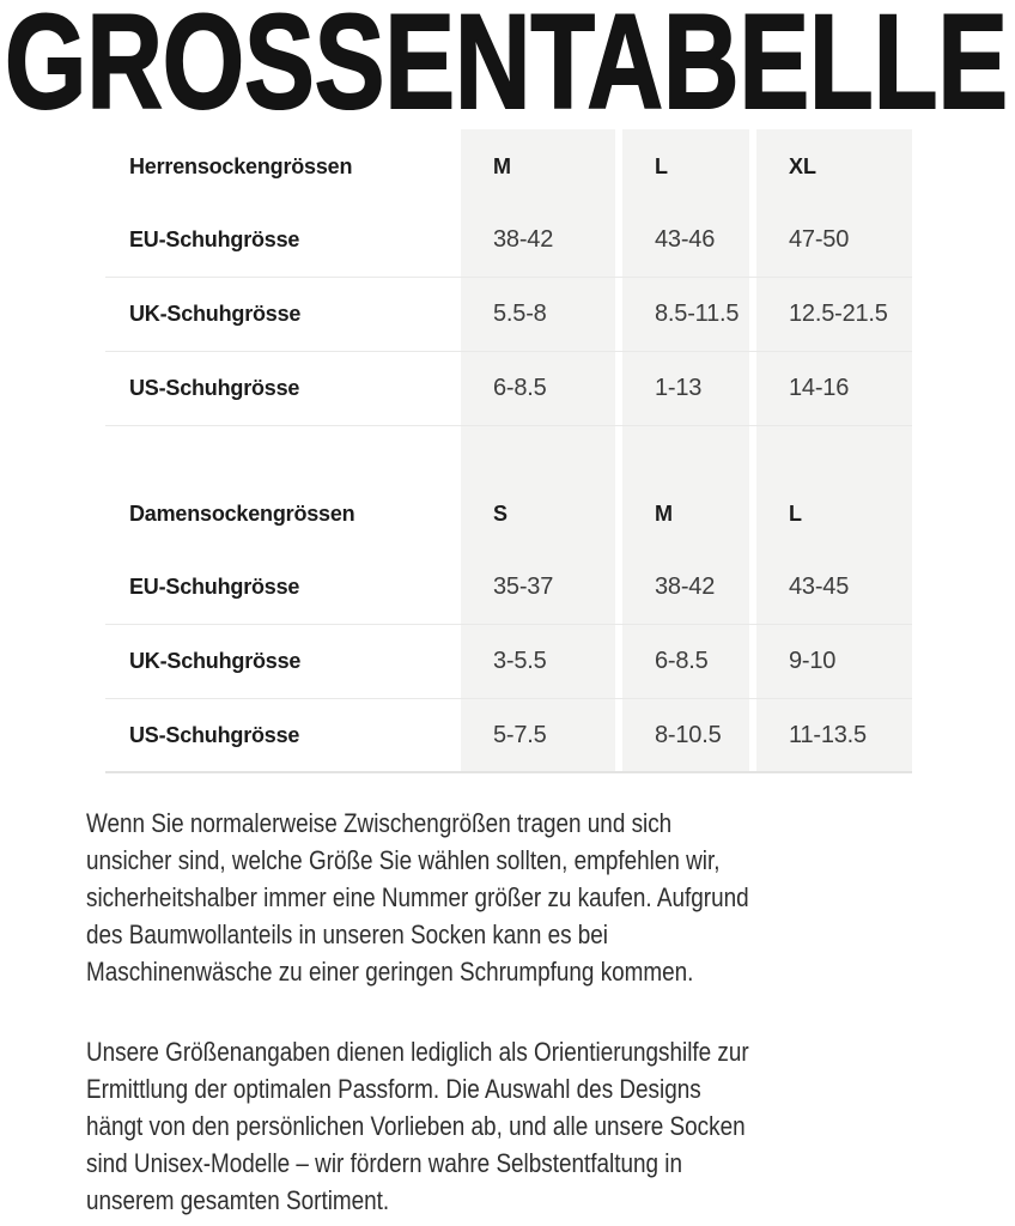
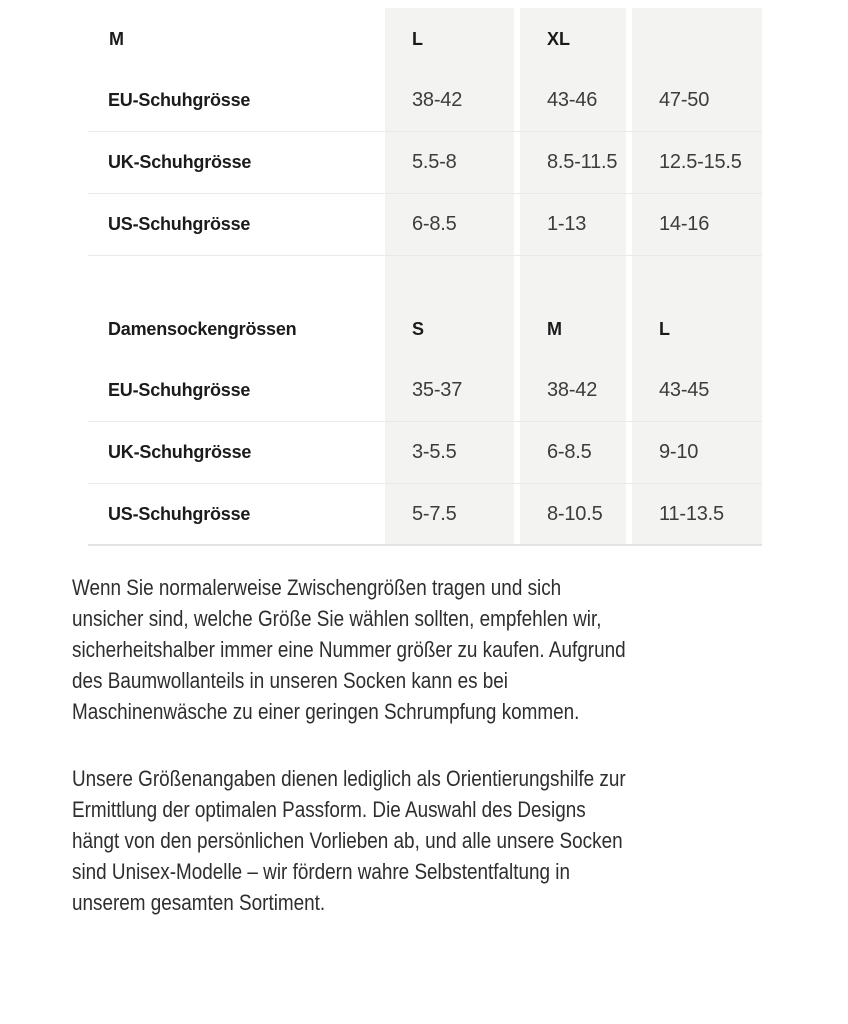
- GROSSENTABELLE
- Herrensockengrössen
  M
  L
  XL
  EU-Schuhgrösse
  38-42
  43-46
  47-50
  UK-Schuhgrösse
  5.5-8
  8.5-11.5
- 12.5-21.5
+ 12.5-15.5
  US-Schuhgrösse
  6-8.5
  1-13
  14-16
  Damensockengrössen
  S
  M
  L
  EU-Schuhgrösse
  35-37
  38-42
  43-45
  UK-Schuhgrösse
  3-5.5
  6-8.5
  9-10
  US-Schuhgrösse
  5-7.5
  8-10.5
  11-13.5
  Wenn Sie normalerweise Zwischengrößen tragen und sich
  unsicher sind, welche Größe Sie wählen sollten, empfehlen wir,
  sicherheitshalber immer eine Nummer größer zu kaufen. Aufgrund
  des Baumwollanteils in unseren Socken kann es bei
  Maschinenwäsche zu einer geringen Schrumpfung kommen.
  Unsere Größenangaben dienen lediglich als Orientierungshilfe zur
  Ermittlung der optimalen Passform. Die Auswahl des Designs
  hängt von den persönlichen Vorlieben ab, und alle unsere Socken
  sind Unisex-Modelle – wir fördern wahre Selbstentfaltung in
  unserem gesamten Sortiment.
